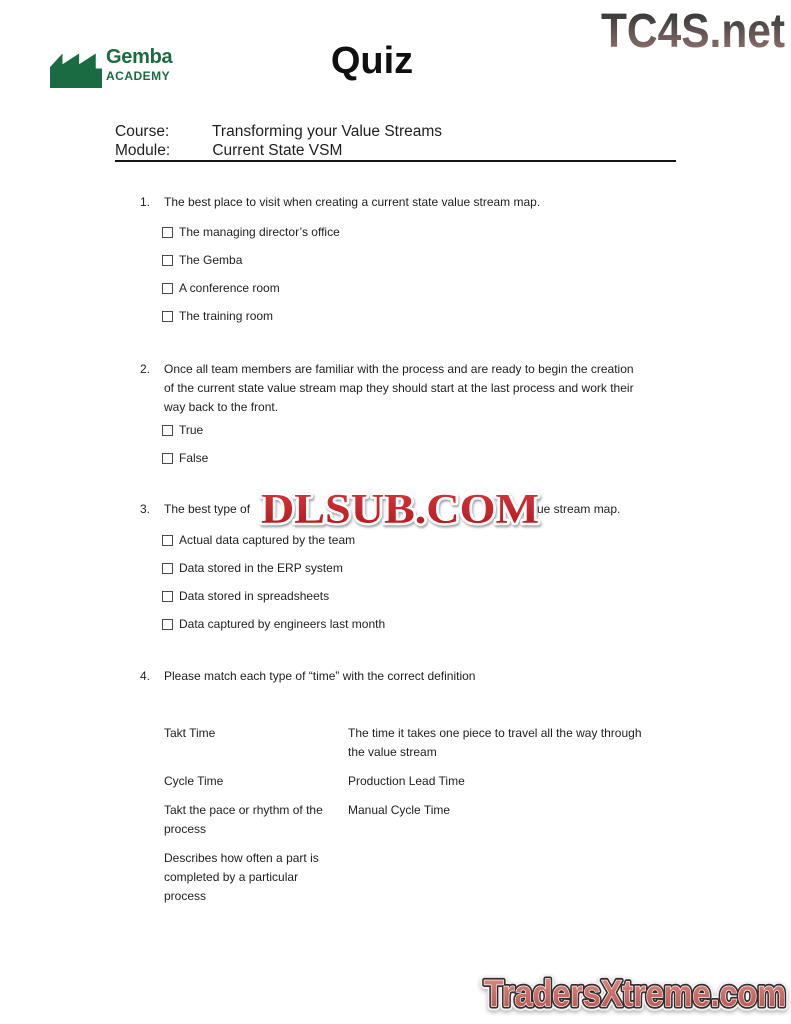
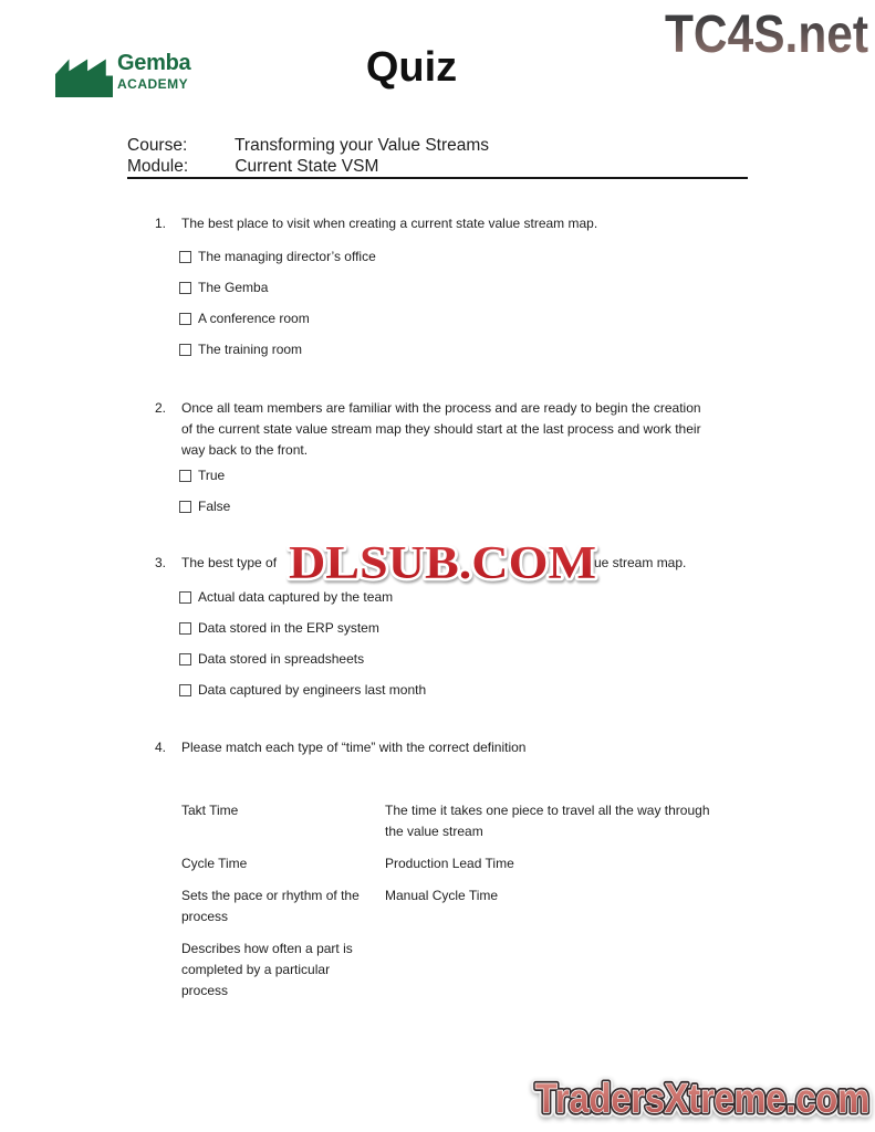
  Gemba
  ACADEMY
  Quiz
  TC4S.net
  Course: Transforming your Value Streams
  Module: Current State VSM
  1.
  The best place to visit when creating a current state value stream map.
  The managing director’s office
  The Gemba
  A conference room
  The training room
  2.
  Once all team members are familiar with the process and are ready to begin the creation
  of the current state value stream map they should start at the last process and work their
  way back to the front.
  True
  False
  3.
  The best type of
  ue stream map.
  Actual data captured by the team
  Data stored in the ERP system
  Data stored in spreadsheets
  Data captured by engineers last month
  DLSUB.COM
  4.
  Please match each type of “time” with the correct definition
  Takt Time
  The time it takes one piece to travel all the way through
  the value stream
  Cycle Time
  Production Lead Time
- Takt the pace or rhythm of the process
+ Sets the pace or rhythm of the process
  Manual Cycle Time
  Describes how often a part is completed by a particular
  process
  TradersXtreme.com
